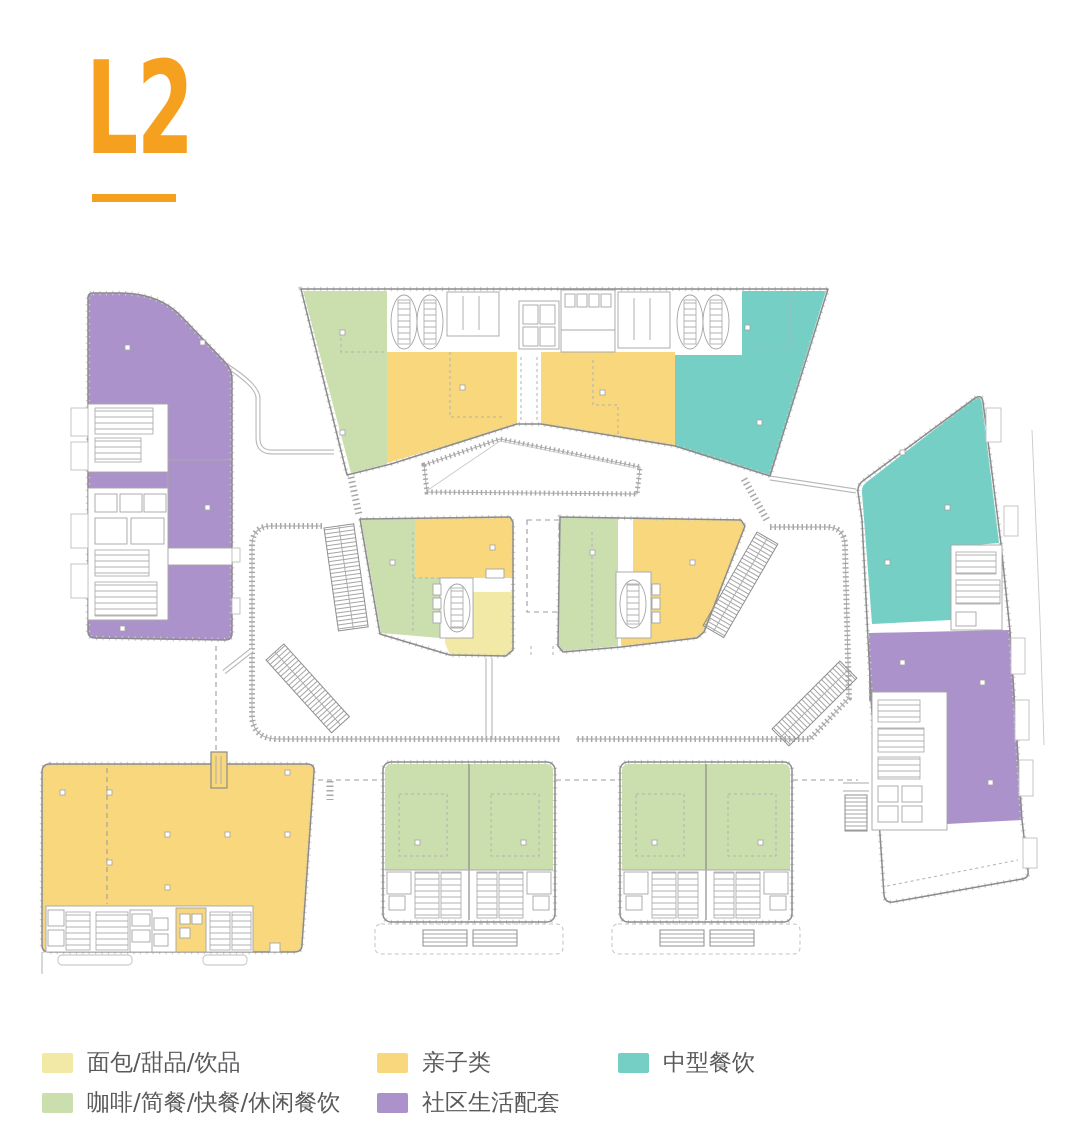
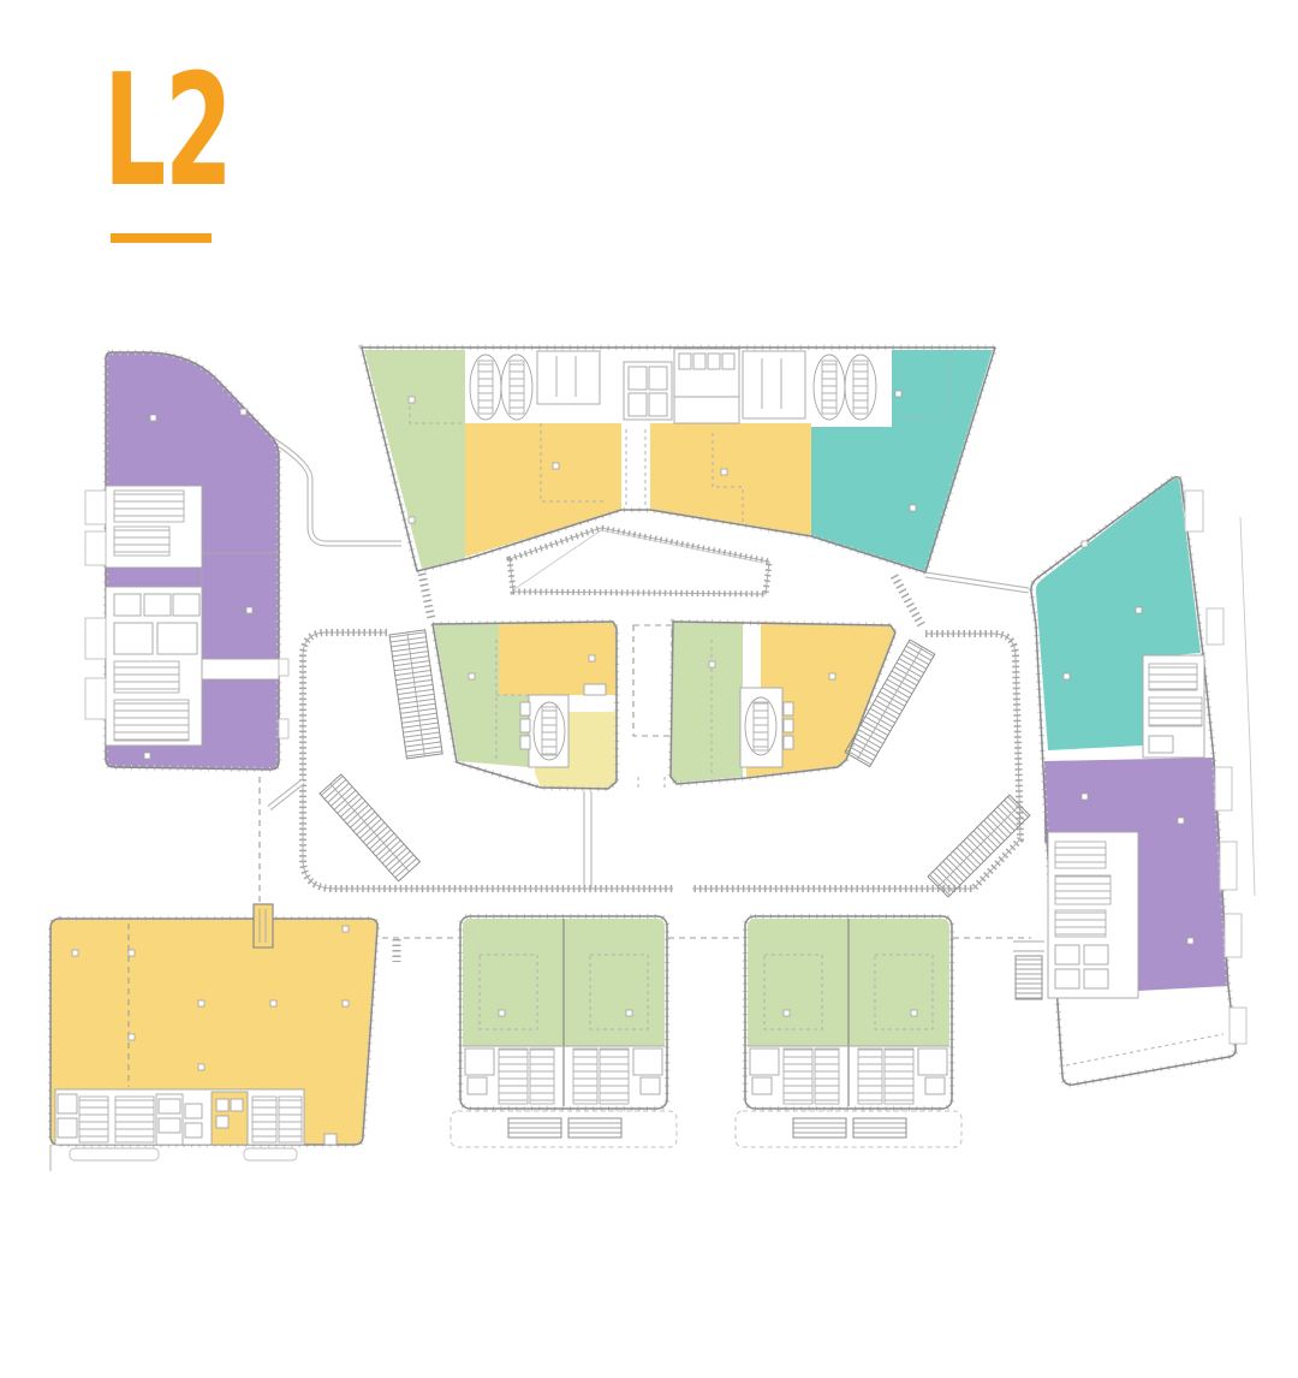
  L2
- 面包/甜品/饮品
- 亲子类
- 中型餐饮
- 咖啡/简餐/快餐/休闲餐饮
- 社区生活配套
